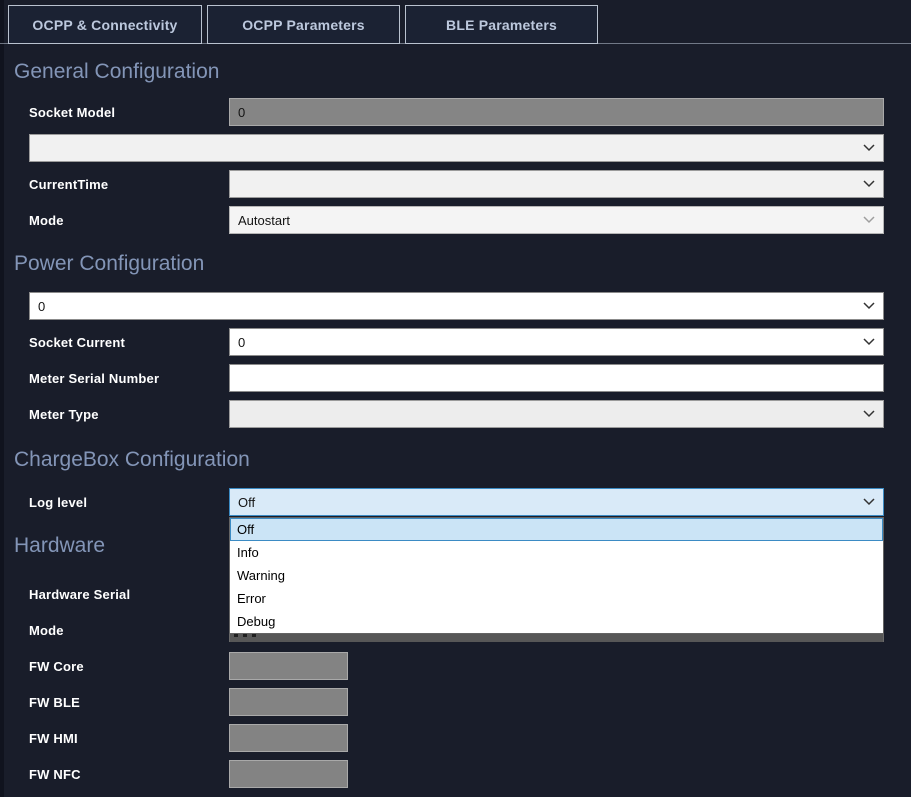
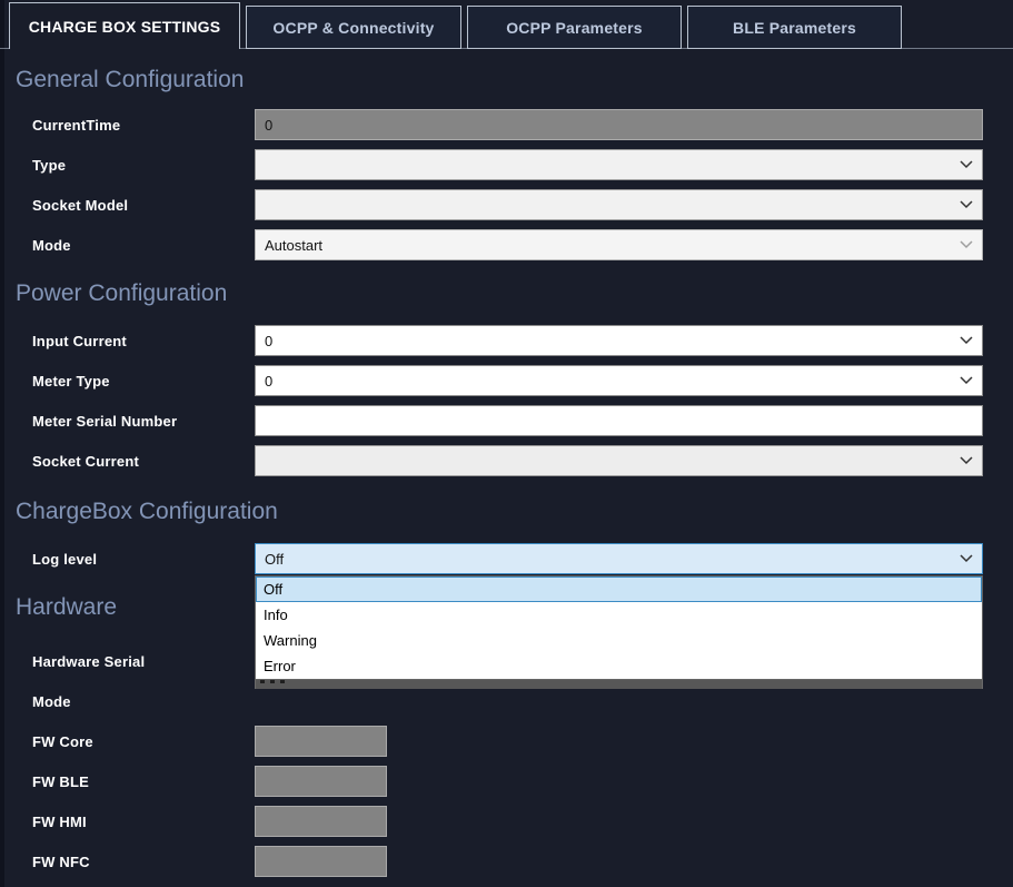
+ CHARGE BOX SETTINGS
  OCPP & Connectivity
  OCPP Parameters
  BLE Parameters
  General Configuration
- Socket Model
+ CurrentTime
  0
+ Type
- CurrentTime
+ Socket Model
  Mode
  Autostart
  Power Configuration
+ Input Current
  0
- Socket Current
+ Meter Type
  0
  Meter Serial Number
- Meter Type
+ Socket Current
  ChargeBox Configuration
  Log level
  Off
  Off
  Info
  Warning
  Error
- Debug
  Hardware
  Hardware Serial
  Mode
  FW Core
  FW BLE
  FW HMI
  FW NFC
